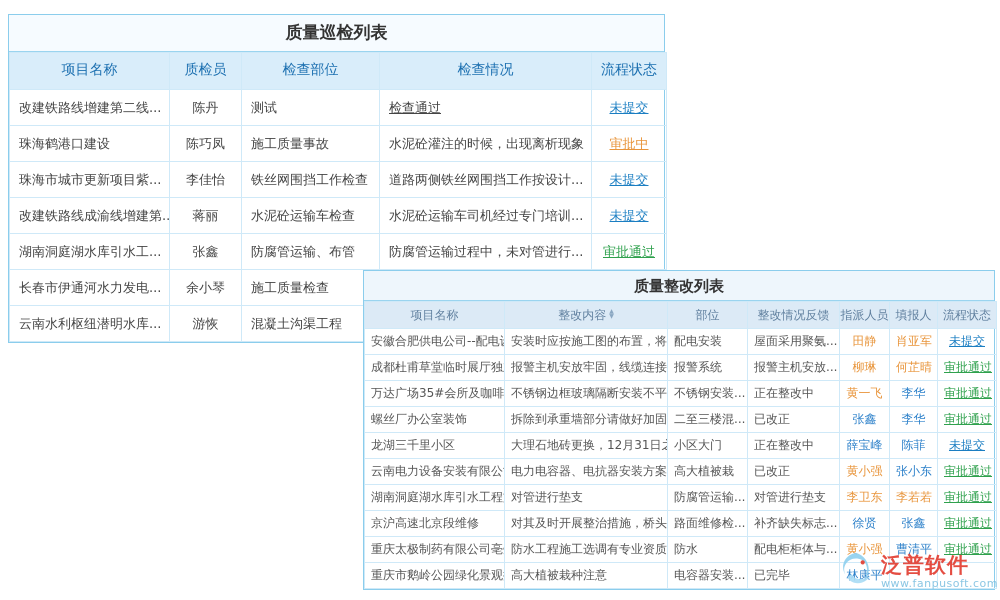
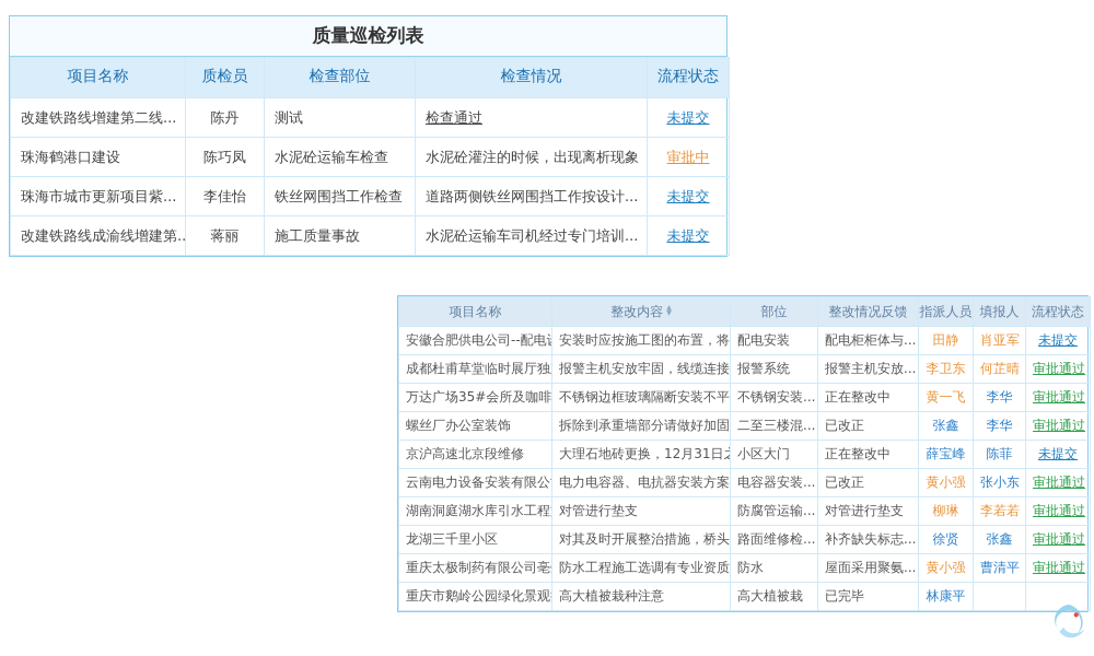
  质量巡检列表
  项目名称	质检员	检查部位	检查情况	流程状态
  改建铁路线增建第二线...	陈丹	测试	检查通过	未提交
- 珠海鹤港口建设	陈巧凤	施工质量事故	水泥砼灌注的时候，出现离析现象	审批中
+ 珠海鹤港口建设	陈巧凤	水泥砼运输车检查	水泥砼灌注的时候，出现离析现象	审批中
  珠海市城市更新项目紫...	李佳怡	铁丝网围挡工作检查	道路两侧铁丝网围挡工作按设计...	未提交
- 改建铁路线成渝线增建第..	蒋丽	水泥砼运输车检查	水泥砼运输车司机经过专门培训...	未提交
+ 改建铁路线成渝线增建第..	蒋丽	施工质量事故	水泥砼运输车司机经过专门培训...	未提交
- 湖南洞庭湖水库引水工...	张鑫	防腐管运输、布管	防腐管运输过程中，未对管进行...	审批通过
- 长春市伊通河水力发电...	余小琴	施工质量检查
- 云南水利枢纽潜明水库...	游恢	混凝土沟渠工程
- 质量整改列表
  项目名称	整改内容	部位	整改情况反馈	指派人员	填报人	流程状态
- 安徽合肥供电公司--配电	安装时应按施工图的布置，将	配电安装	屋面采用聚氨...	田静	肖亚军	未提交
+ 安徽合肥供电公司--配电	安装时应按施工图的布置，将	配电安装	配电柜柜体与...	田静	肖亚军	未提交
- 成都杜甫草堂临时展厅独	报警主机安放牢固，线缆连接	报警系统	报警主机安放...	柳琳	何芷晴	审批通过
+ 成都杜甫草堂临时展厅独	报警主机安放牢固，线缆连接	报警系统	报警主机安放...	李卫东	何芷晴	审批通过
  万达广场35#会所及咖啡	不锈钢边框玻璃隔断安装不平	不锈钢安装...	正在整改中	黄一飞	李华	审批通过
  螺丝厂办公室装饰	拆除到承重墙部分请做好加固	二至三楼混...	已改正	张鑫	李华	审批通过
- 龙湖三千里小区	大理石地砖更换，12月31日	小区大门	正在整改中	薛宝峰	陈菲	未提交
+ 京沪高速北京段维修	大理石地砖更换，12月31日	小区大门	正在整改中	薛宝峰	陈菲	未提交
- 云南电力设备安装有限公	电力电容器、电抗器安装方案	高大植被栽	已改正	黄小强	张小东	审批通过
+ 云南电力设备安装有限公	电力电容器、电抗器安装方案	电容器安装...	已改正	黄小强	张小东	审批通过
- 湖南洞庭湖水库引水工程	对管进行垫支	防腐管运输...	对管进行垫支	李卫东	李若若	审批通过
+ 湖南洞庭湖水库引水工程	对管进行垫支	防腐管运输...	对管进行垫支	柳琳	李若若	审批通过
- 京沪高速北京段维修	对其及时开展整治措施，桥头	路面维修检...	补齐缺失标志...	徐贤	张鑫	审批通过
+ 龙湖三千里小区	对其及时开展整治措施，桥头	路面维修检...	补齐缺失标志...	徐贤	张鑫	审批通过
- 重庆太极制药有限公司亳	防水工程施工选调有专业资质	防水	配电柜柜体与...	黄小强	曹清平	审批通过
+ 重庆太极制药有限公司亳	防水工程施工选调有专业资质	防水	屋面采用聚氨...	黄小强	曹清平	审批通过
- 重庆市鹅岭公园绿化景观	高大植被栽种注意	电容器安装...	已完毕	林康平
+ 重庆市鹅岭公园绿化景观	高大植被栽种注意	高大植被栽	已完毕	林康平
- 泛普软件
- www.fanpusoft.com
